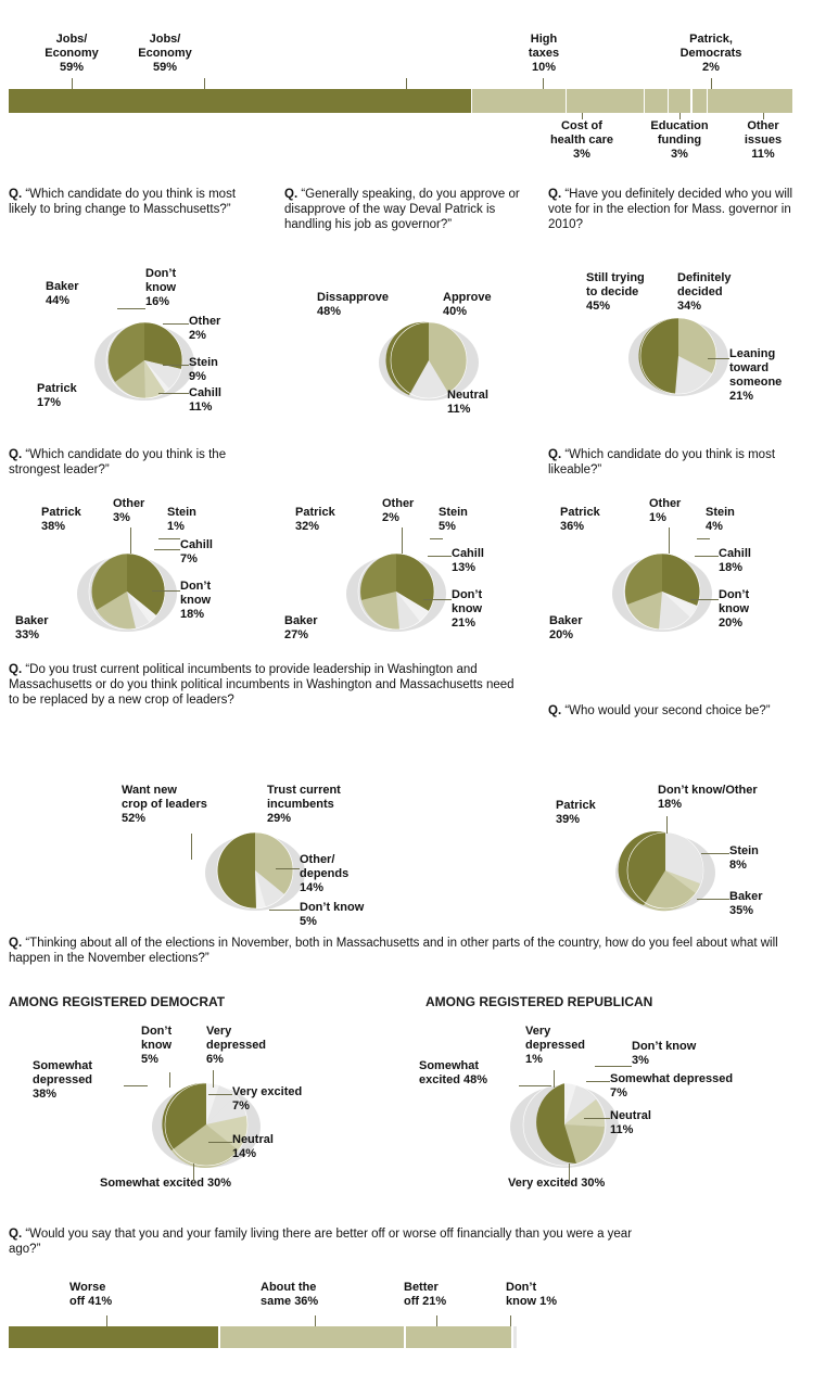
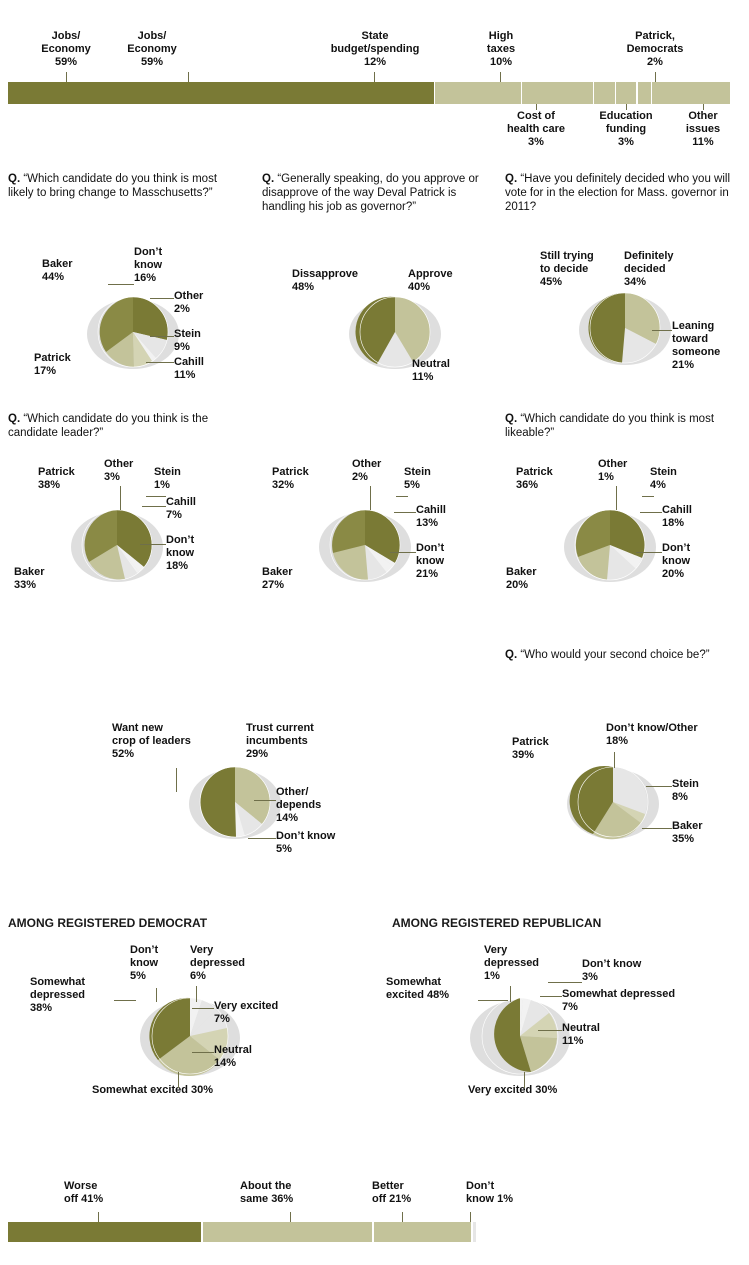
  Jobs/
  Economy
  59%
  Jobs/
  Economy
  59%
+ State
+ budget/spending
+ 12%
  High
  taxes
  10%
  Patrick,
  Democrats
  2%
  Cost of
  health care
  3%
  Education
  funding
  3%
  Other
  issues
  11%
  Q. “Which candidate do you think is most likely to bring change to Masschusetts?”
  Q. “Generally speaking, do you approve or disapprove of the way Deval Patrick is handling his job as governor?”
- Q. “Have you definitely decided who you will vote for in the election for Mass. governor in 2010?
+ Q. “Have you definitely decided who you will vote for in the election for Mass. governor in 2011?
  Baker
  44%
  Don’t
  know
  16%
  Other
  2%
  Stein
  9%
  Cahill
  11%
  Patrick
  17%
  Dissapprove
  48%
  Approve
  40%
  Neutral
  11%
  Still trying
  to decide
  45%
  Definitely
  decided
  34%
  Leaning
  toward
  someone
  21%
- Q. “Which candidate do you think is the strongest leader?”
+ Q. “Which candidate do you think is the candidate leader?”
  Q. “Which candidate do you think is most likeable?”
  Patrick
  38%
  Other
  3%
  Stein
  1%
  Cahill
  7%
  Don’t
  know
  18%
  Baker
  33%
  Patrick
  32%
  Other
  2%
  Stein
  5%
  Cahill
  13%
  Don’t
  know
  21%
  Baker
  27%
  Patrick
  36%
  Other
  1%
  Stein
  4%
  Cahill
  18%
  Don’t
  know
  20%
  Baker
  20%
- Q. “Do you trust current political incumbents to provide leadership in Washington and Massachusetts or do you think political incumbents in Washington and Massachusetts need to be replaced by a new crop of leaders?
  Q. “Who would your second choice be?”
  Want new
  crop of leaders
  52%
  Trust current
  incumbents
  29%
  Other/
  depends
  14%
  Don’t know
  5%
  Patrick
  39%
  Don’t know/Other
  18%
  Stein
  8%
  Baker
  35%
- Q. “Thinking about all of the elections in November, both in Massachusetts and in other parts of the country, how do you feel about what will happen in the November elections?”
  AMONG REGISTERED DEMOCRAT
  AMONG REGISTERED REPUBLICAN
  Somewhat
  depressed
  38%
  Don’t
  know
  5%
  Very
  depressed
  6%
  Very excited
  7%
  Neutral
  14%
  Somewhat excited 30%
  Somewhat
  excited 48%
  Very
  depressed
  1%
  Don’t know
  3%
  Somewhat depressed
  7%
  Neutral
  11%
  Very excited 30%
- Q. “Would you say that you and your family living there are better off or worse off financially than you were a year ago?”
  Worse
  off 41%
  About the
  same 36%
  Better
  off 21%
  Don’t
  know 1%
